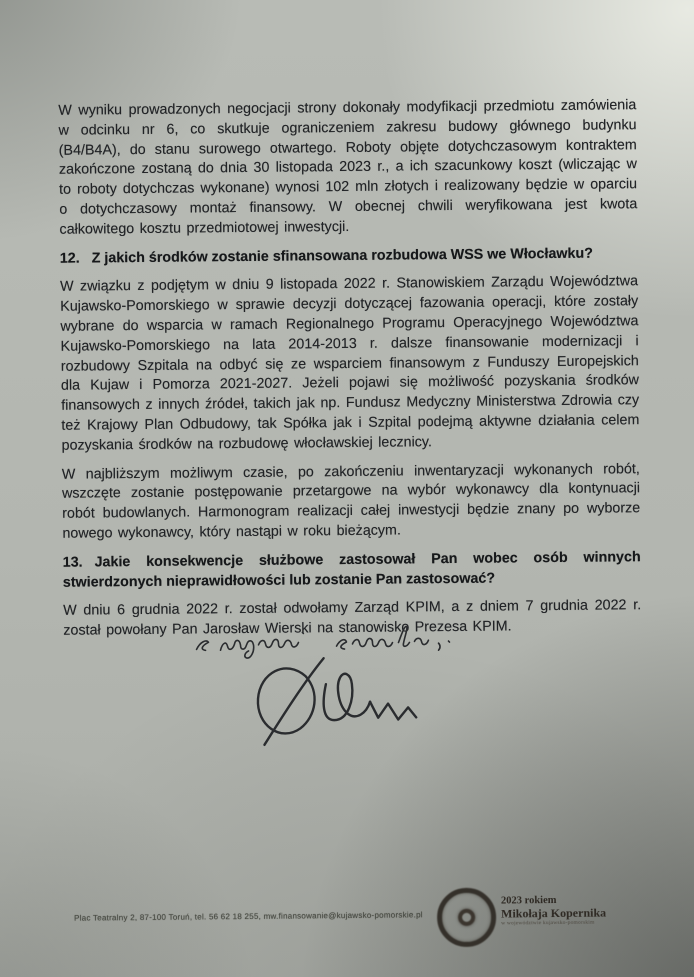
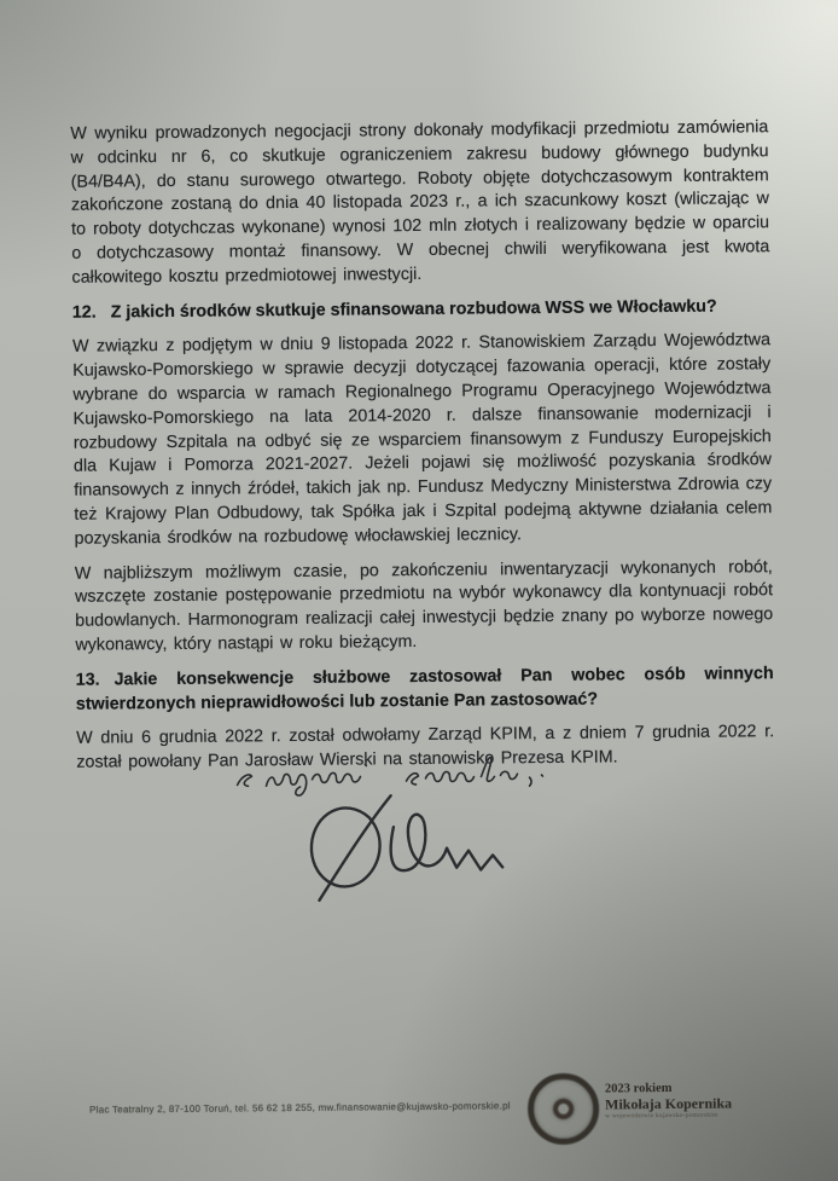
- W wyniku prowadzonych negocjacji strony dokonały modyfikacji przedmiotu zamówienia w odcinku nr 6, co skutkuje ograniczeniem zakresu budowy głównego budynku (B4/B4A), do stanu surowego otwartego. Roboty objęte dotychczasowym kontraktem zakończone zostaną do dnia 30 listopada 2023 r., a ich szacunkowy koszt (wliczając w to roboty dotychczas wykonane) wynosi 102 mln złotych i realizowany będzie w oparciu o dotychczasowy montaż finansowy. W obecnej chwili weryfikowana jest kwota całkowitego kosztu przedmiotowej inwestycji.
+ W wyniku prowadzonych negocjacji strony dokonały modyfikacji przedmiotu zamówienia w odcinku nr 6, co skutkuje ograniczeniem zakresu budowy głównego budynku (B4/B4A), do stanu surowego otwartego. Roboty objęte dotychczasowym kontraktem zakończone zostaną do dnia 40 listopada 2023 r., a ich szacunkowy koszt (wliczając w to roboty dotychczas wykonane) wynosi 102 mln złotych i realizowany będzie w oparciu o dotychczasowy montaż finansowy. W obecnej chwili weryfikowana jest kwota całkowitego kosztu przedmiotowej inwestycji.
- 12. Z jakich środków zostanie sfinansowana rozbudowa WSS we Włocławku?
+ 12. Z jakich środków skutkuje sfinansowana rozbudowa WSS we Włocławku?
- W związku z podjętym w dniu 9 listopada 2022 r. Stanowiskiem Zarządu Województwa Kujawsko-Pomorskiego w sprawie decyzji dotyczącej fazowania operacji, które zostały wybrane do wsparcia w ramach Regionalnego Programu Operacyjnego Województwa Kujawsko-Pomorskiego na lata 2014-2013 r. dalsze finansowanie modernizacji i rozbudowy Szpitala na odbyć się ze wsparciem finansowym z Funduszy Europejskich dla Kujaw i Pomorza 2021-2027. Jeżeli pojawi się możliwość pozyskania środków finansowych z innych źródeł, takich jak np. Fundusz Medyczny Ministerstwa Zdrowia czy też Krajowy Plan Odbudowy, tak Spółka jak i Szpital podejmą aktywne działania celem pozyskania środków na rozbudowę włocławskiej lecznicy.
+ W związku z podjętym w dniu 9 listopada 2022 r. Stanowiskiem Zarządu Województwa Kujawsko-Pomorskiego w sprawie decyzji dotyczącej fazowania operacji, które zostały wybrane do wsparcia w ramach Regionalnego Programu Operacyjnego Województwa Kujawsko-Pomorskiego na lata 2014-2020 r. dalsze finansowanie modernizacji i rozbudowy Szpitala na odbyć się ze wsparciem finansowym z Funduszy Europejskich dla Kujaw i Pomorza 2021-2027. Jeżeli pojawi się możliwość pozyskania środków finansowych z innych źródeł, takich jak np. Fundusz Medyczny Ministerstwa Zdrowia czy też Krajowy Plan Odbudowy, tak Spółka jak i Szpital podejmą aktywne działania celem pozyskania środków na rozbudowę włocławskiej lecznicy.
- W najbliższym możliwym czasie, po zakończeniu inwentaryzacji wykonanych robót, wszczęte zostanie postępowanie przetargowe na wybór wykonawcy dla kontynuacji robót budowlanych. Harmonogram realizacji całej inwestycji będzie znany po wyborze nowego wykonawcy, który nastąpi w roku bieżącym.
+ W najbliższym możliwym czasie, po zakończeniu inwentaryzacji wykonanych robót, wszczęte zostanie postępowanie przedmiotu na wybór wykonawcy dla kontynuacji robót budowlanych. Harmonogram realizacji całej inwestycji będzie znany po wyborze nowego wykonawcy, który nastąpi w roku bieżącym.
  13. Jakie konsekwencje służbowe zastosował Pan wobec osób winnych stwierdzonych nieprawidłowości lub zostanie Pan zastosować?
  W dniu 6 grudnia 2022 r. został odwołamy Zarząd KPIM, a z dniem 7 grudnia 2022 r. został powołany Pan Jarosław Wierski na stanowisk Prezesa KPIM.
  Plac Teatralny 2, 87-100 Toruń, tel. 56 62 18 255, mw.finansowanie@kujawsko-pomorskie.pl
  2023 rokiem
  Mikołaja Kopernika
